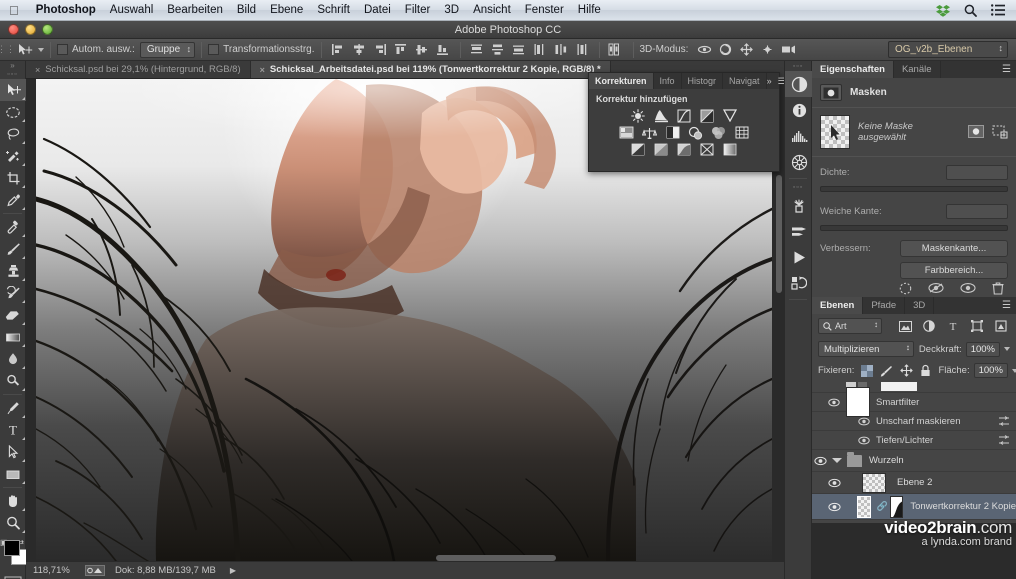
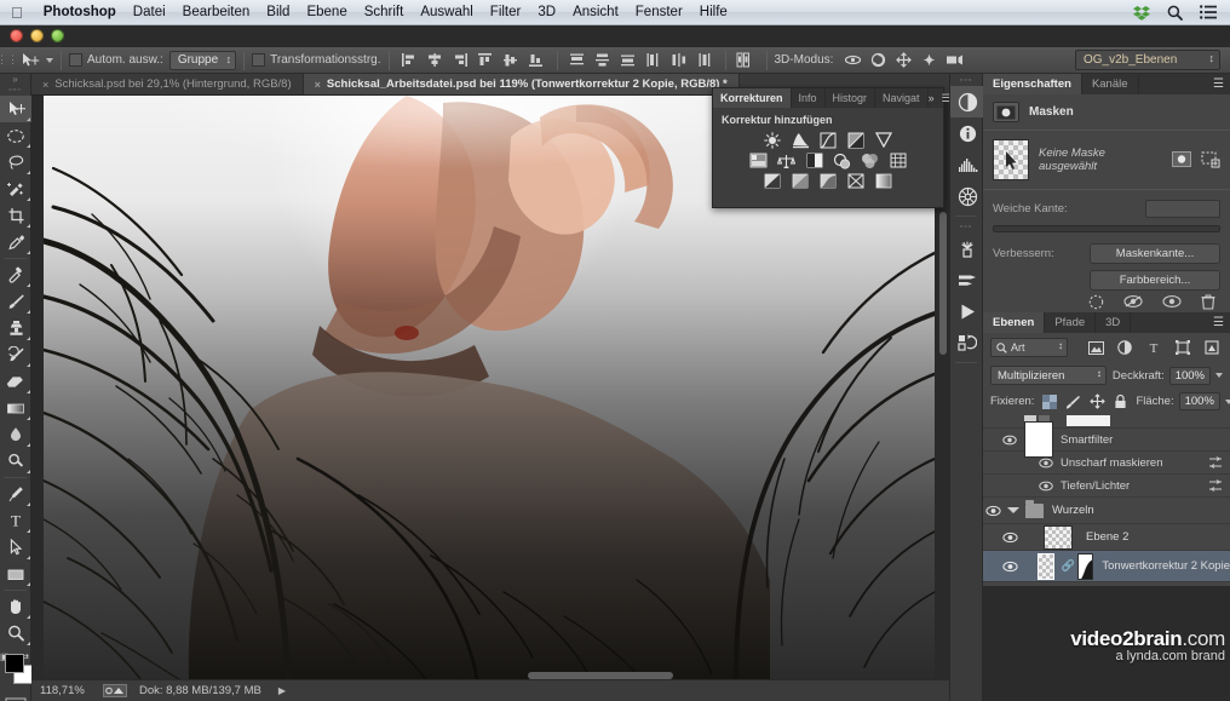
  
  Photoshop
- Auswahl
+ Datei
  Bearbeiten
  Bild
  Ebene
  Schrift
- Datei
+ Auswahl
  Filter
  3D
  Ansicht
  Fenster
  Hilfe
- Adobe Photoshop CC
  ⋮⋮
  Autom. ausw.:
  Gruppe
  Transformationsstrg.
  3D-Modus:
  OG_v2b_Ebenen
  »
  T
  ⇄
  ×
  Schicksal.psd bei 29,1% (Hintergrund, RGB/8)
  ×
  Schicksal_Arbeitsdatei.psd bei 119% (Tonwertkorrektur 2 Kopie, RGB/8) *
  118,71%
  Dok: 8,88 MB/139,7 MB
  ▶
  Korrekturen
  Info
  Histogr
  Navigat
  »
  ☰
  Korrektur hinzufügen
  Eigenschaften
  Kanäle
  ☰
  Masken
  Keine Maske ausgewählt
- Dichte:
  Weiche Kante:
  Verbessern:
  Maskenkante...
  Farbbereich...
  Ebenen
  Pfade
  3D
  ☰
  Art
  T
  Multiplizieren
  Deckkraft:
  100%
  Fixieren:
  Fläche:
  100%
  Smartfilter
  Unscharf maskieren
  Tiefen/Lichter
  Wurzeln
  Ebene 2
  🔗
  Tonwertkorrektur 2 Kopie
  video2brain.com
  a lynda.com brand
